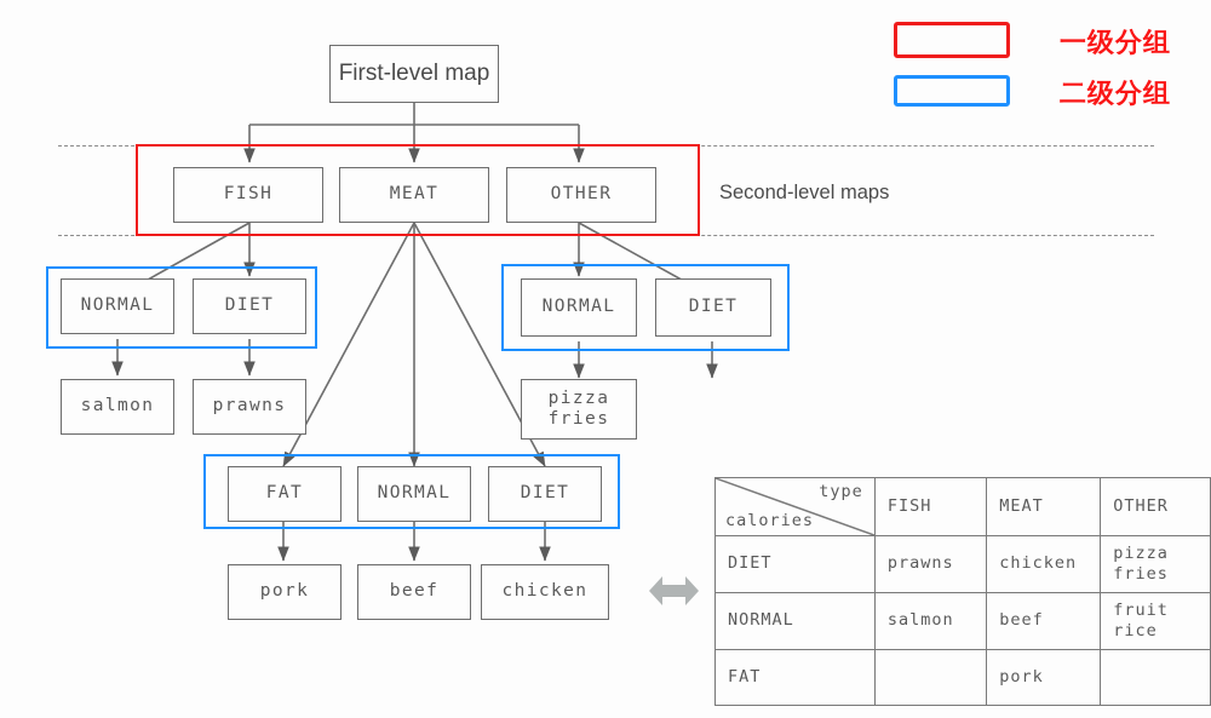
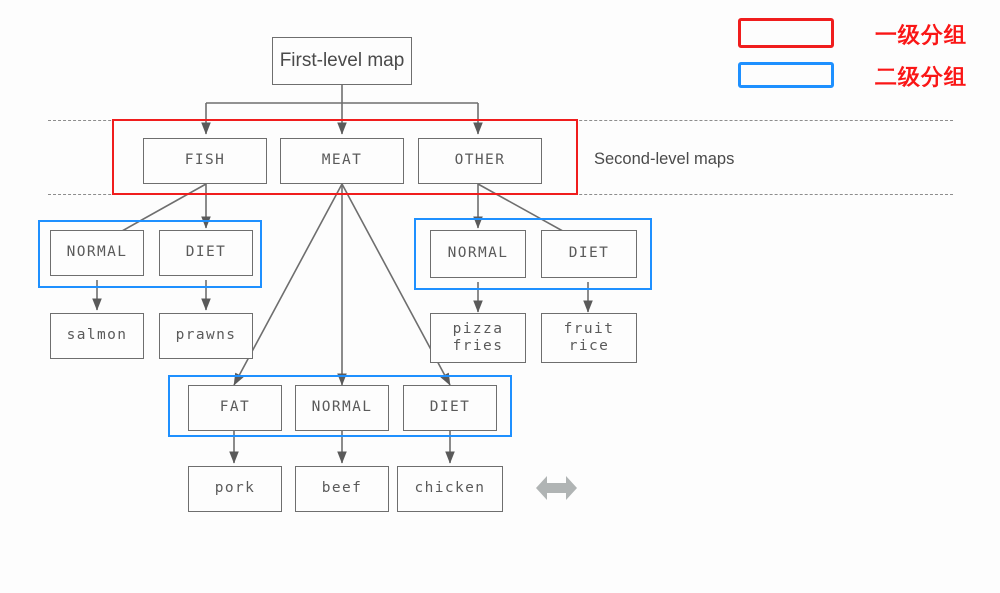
  First-level map
  FISH
  MEAT
  OTHER
  Second-level maps
  NORMAL
  DIET
  salmon
  prawns
  NORMAL
  DIET
  pizza
  fries
+ fruit
+ rice
  FAT
  NORMAL
  DIET
  pork
  beef
  chicken
  一级分组
  二级分组
- type calories	FISH	MEAT	OTHER
- DIET	prawns	chicken	pizza fries
- NORMAL	salmon	beef	fruit rice
- FAT		pork
